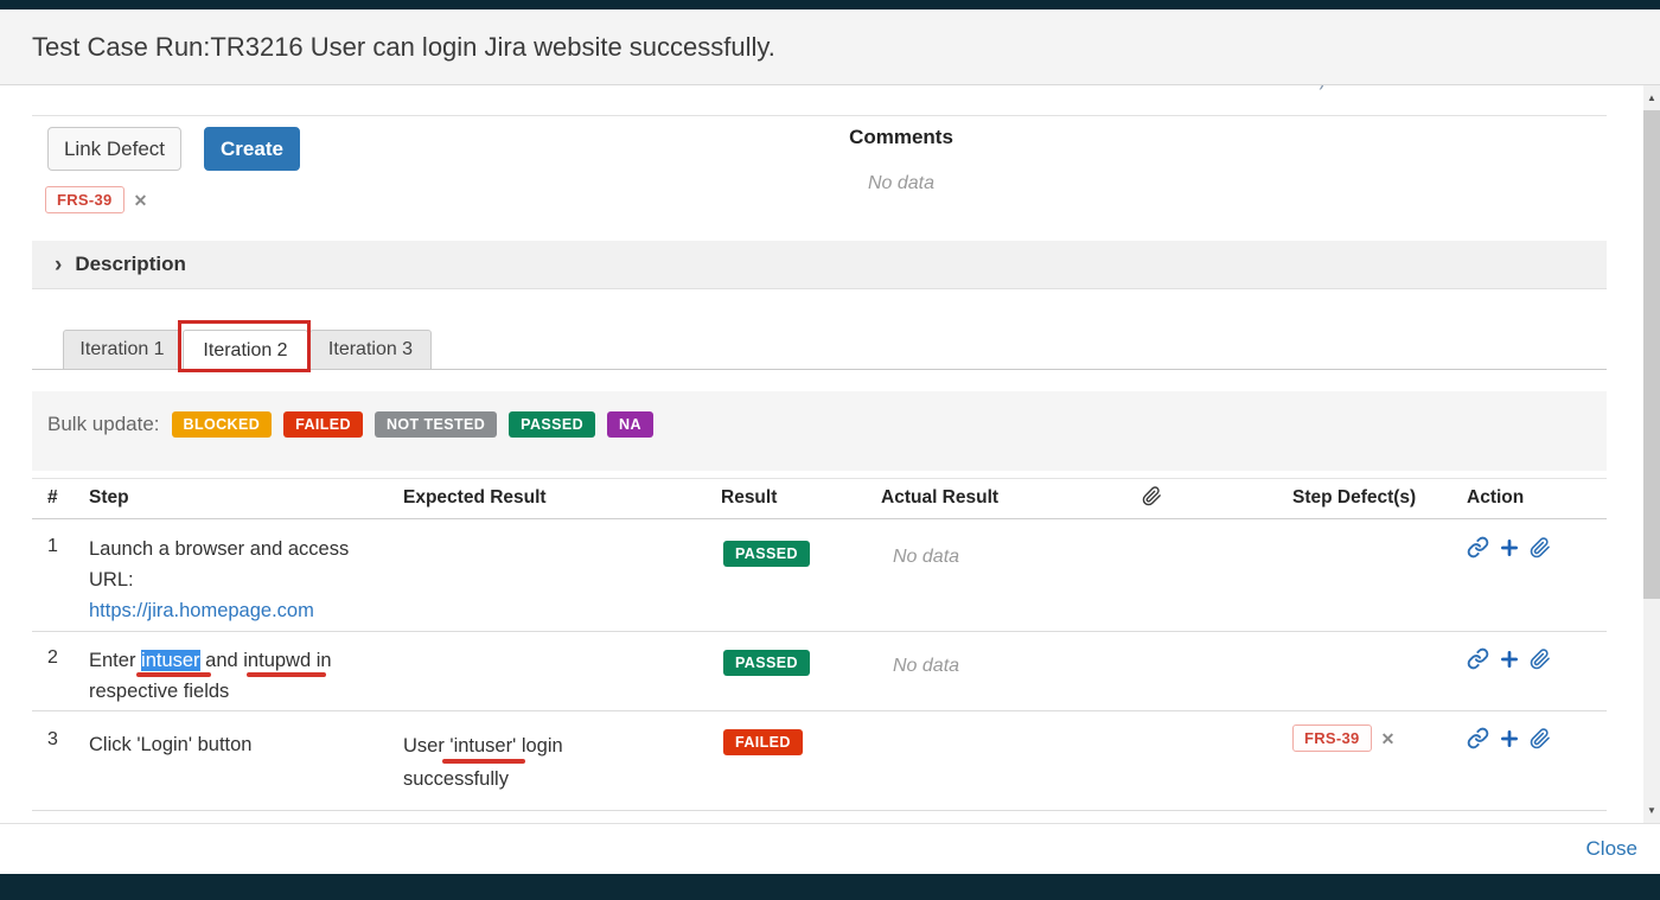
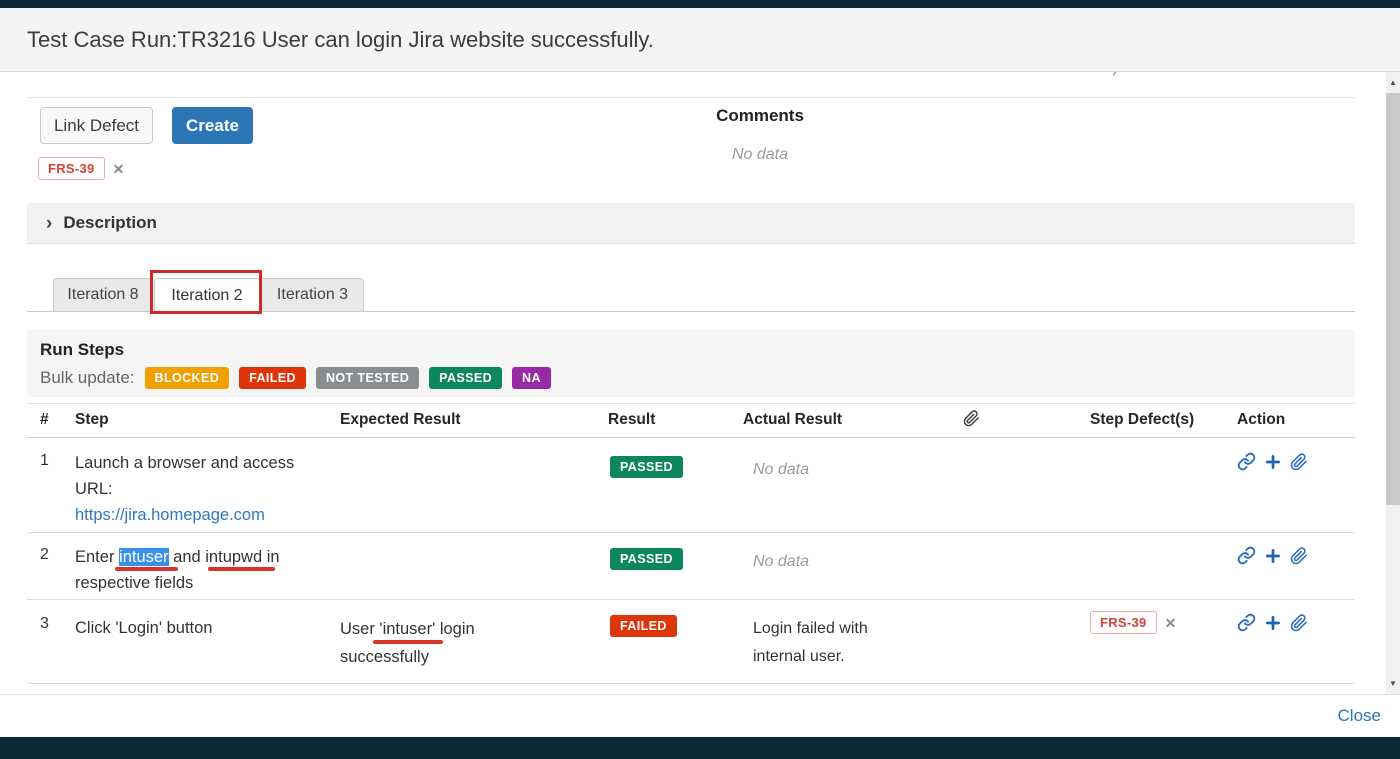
  Test Case Run:TR3216 User can login Jira website successfully.
  Link Defect
  Create
  FRS-39
  Comments
  No data
  Description
- Iteration 1
+ Iteration 8
  Iteration 2
  Iteration 3
+ Run Steps
  Bulk update:
  BLOCKED
  FAILED
  NOT TESTED
  PASSED
  NA
  #
  Step
  Expected Result
  Result
  Actual Result
  Step Defect(s)
  Action
  1
  Launch a browser and access
  URL:
  https://jira.homepage.com
  PASSED
  No data
  2
  Enter intuser and intupwd in
  respective fields
  PASSED
  No data
  3
  Click 'Login' button
  User 'intuser' login
  successfully
  FAILED
+ Login failed with
+ internal user.
  FRS-39
  Close
